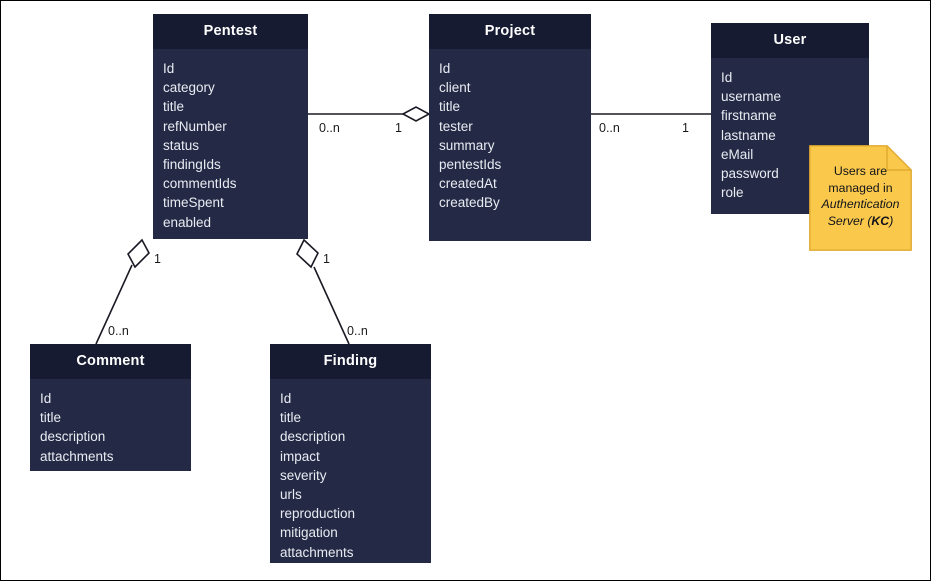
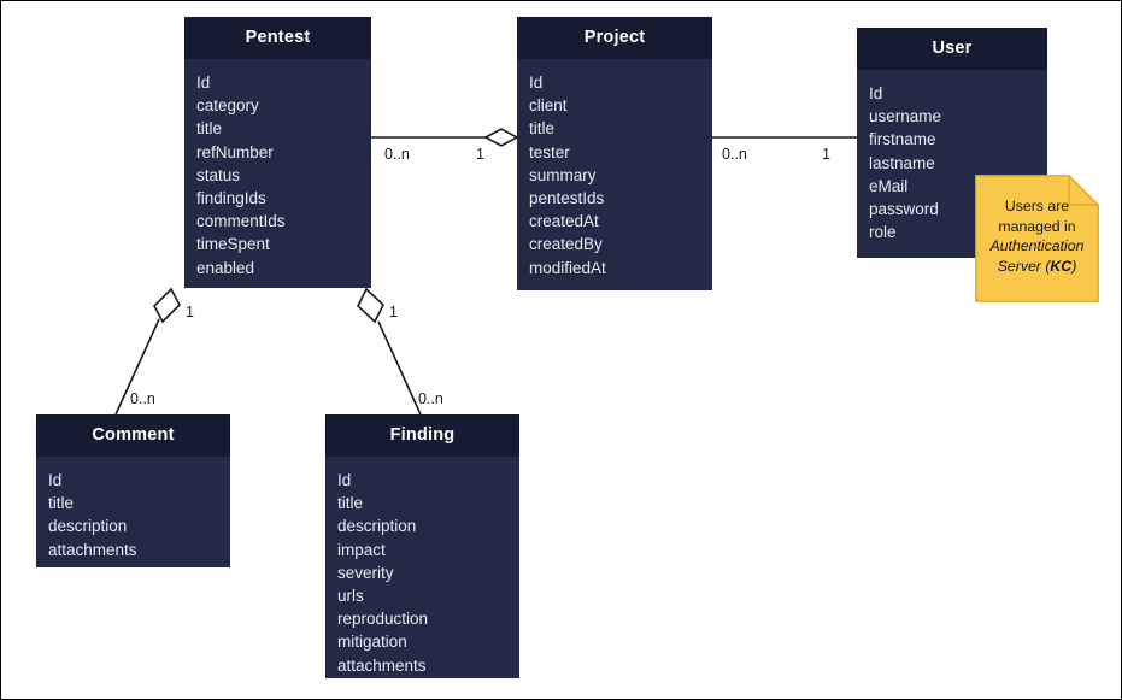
  0..n
  1
  0..n
  1
  1
  0..n
  1
  0..n
  Pentest
  Id
  category
  title
  refNumber
  status
  findingIds
  commentIds
  timeSpent
  enabled
  Project
  Id
  client
  title
  tester
  summary
  pentestIds
  createdAt
  createdBy
+ modifiedAt
  User
  Id
  username
  firstname
  lastname
  eMail
  password
  role
  Comment
  Id
  title
  description
  attachments
  Finding
  Id
  title
  description
  impact
  severity
  urls
  reproduction
  mitigation
  attachments
  Users are
  managed in
  Authentication
  Server (KC)
